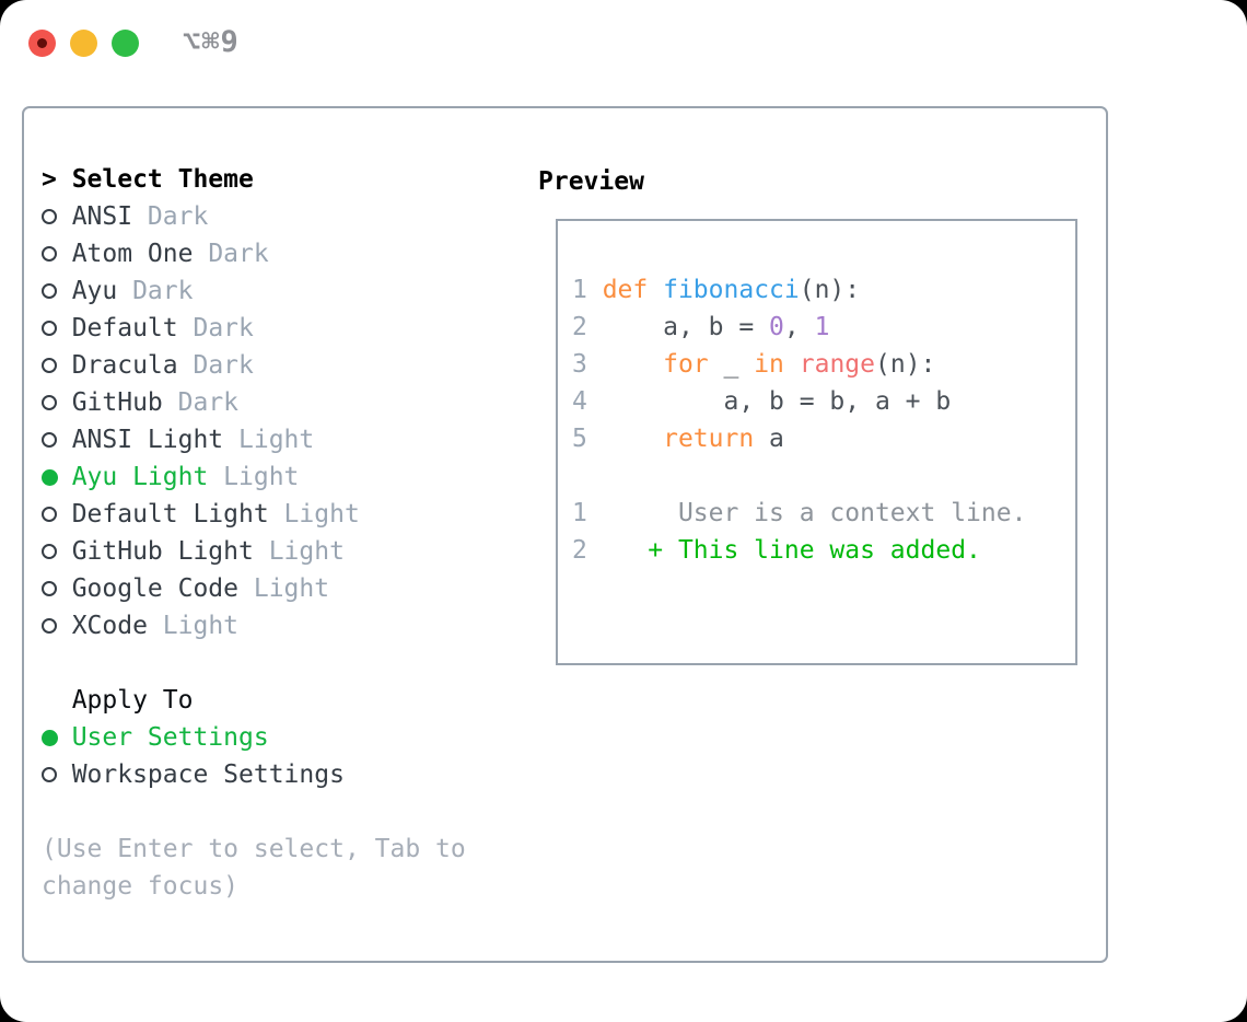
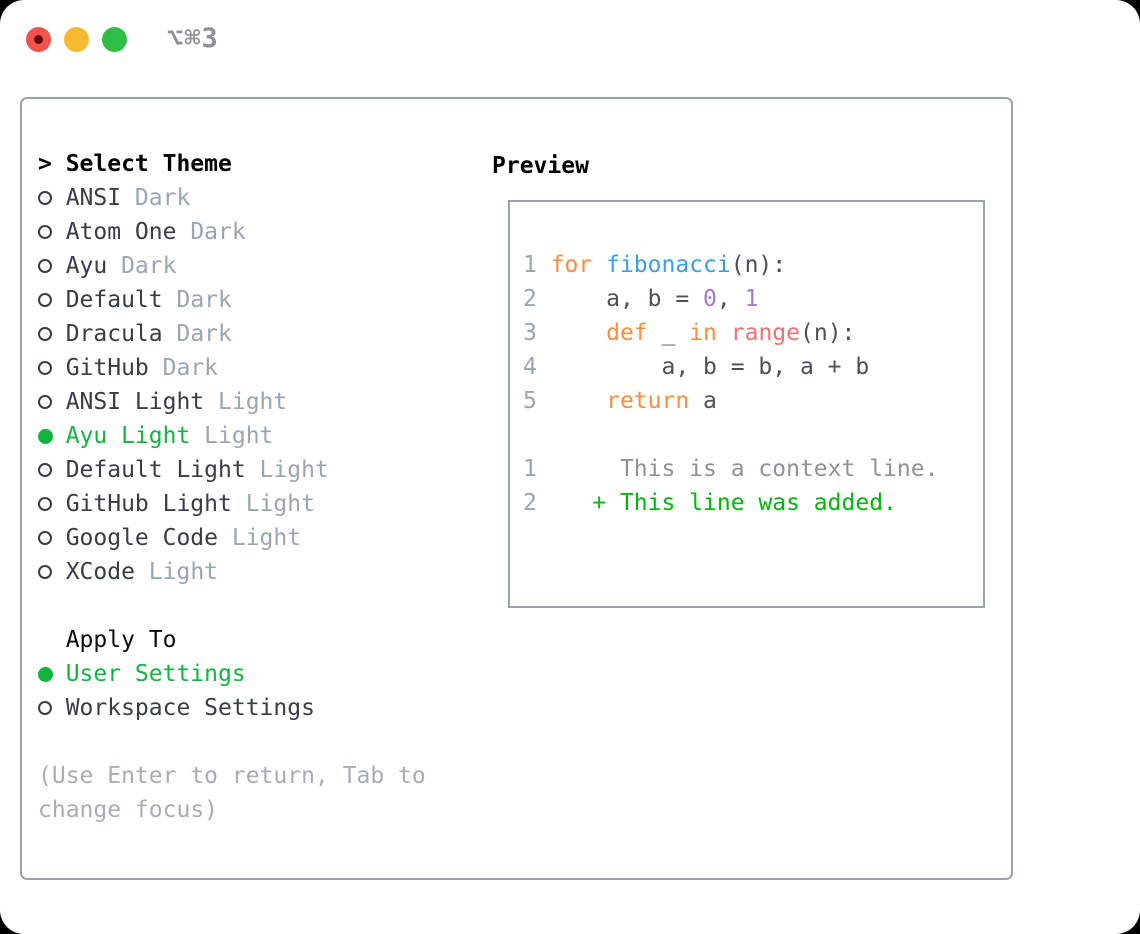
- ⌥⌘9
+ ⌥⌘3
  >
  Select Theme
  ANSI
  Dark
  Atom One
  Dark
  Ayu
  Dark
  Default
  Dark
  Dracula
  Dark
  GitHub
  Dark
  ANSI Light
  Light
  Ayu Light
  Light
  Default Light
  Light
  GitHub Light
  Light
  Google Code
  Light
  XCode
  Light
  Apply To
  User Settings
  Workspace Settings
- (Use Enter to select, Tab to change focus)
+ (Use Enter to return, Tab to change focus)
  Preview
- 1 def fibonacci(n):
+ 1 for fibonacci(n):
  2 a, b = 0, 1
- 3 for _ in range(n):
+ 3 def _ in range(n):
  4 a, b = b, a + b
  5 return a
- 1 User is a context line.
+ 1 This is a context line.
  2 + This line was added.
